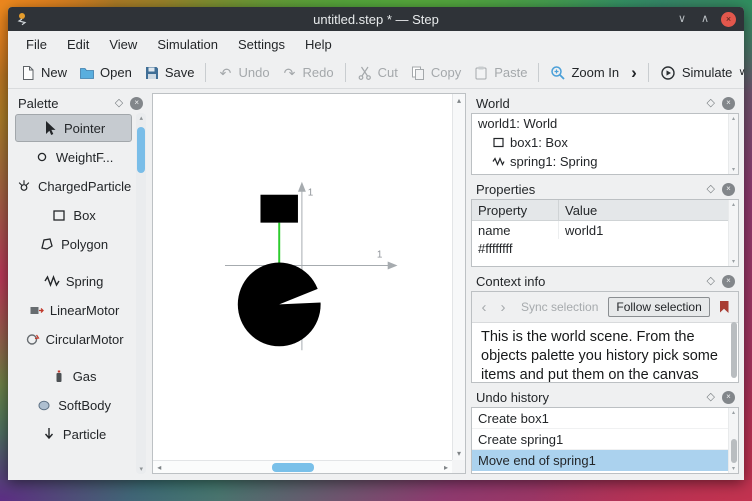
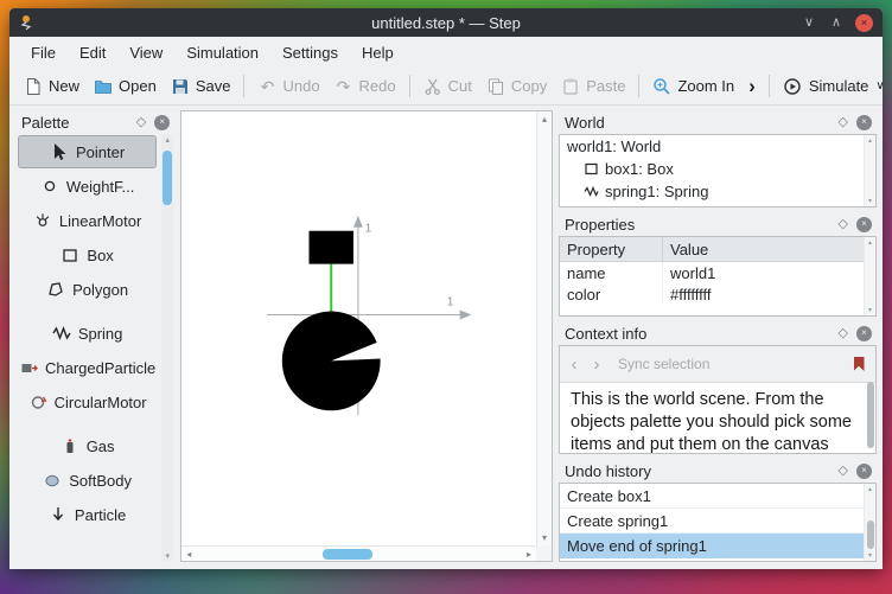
  untitled.step * — Step
  ∨
  ∧
  ×
  File
  Edit
  View
  Simulation
  Settings
  Help
  New
  Open
  Save
  ↶
  Undo
  ↷
  Redo
  Cut
  Copy
  Paste
  Zoom In
  ›
  Simulate
  ∨
  Palette
  ◇
  ×
  Pointer
  WeightF...
- ChargedParticle
+ LinearMotor
  Box
  Polygon
  Spring
- LinearMotor
+ ChargedParticle
  CircularMotor
  Gas
  SoftBody
  Particle
  1
  1
  ▴
  ▾
  ◂
  ▸
  World
  ◇
  ×
  world1: World
  box1: Box
  spring1: Spring
  Properties
  ◇
  ×
  Property
  Value
  name
  world1
+ color
  #ffffffff
  Context info
  ◇
  ×
  ‹
  ›
  Sync selection
- Follow selection
- This is the world scene. From the objects palette you history pick some items and put them on the canvas
+ This is the world scene. From the objects palette you should pick some items and put them on the canvas
  Undo history
  ◇
  ×
  Create box1
  Create spring1
  Move end of spring1
